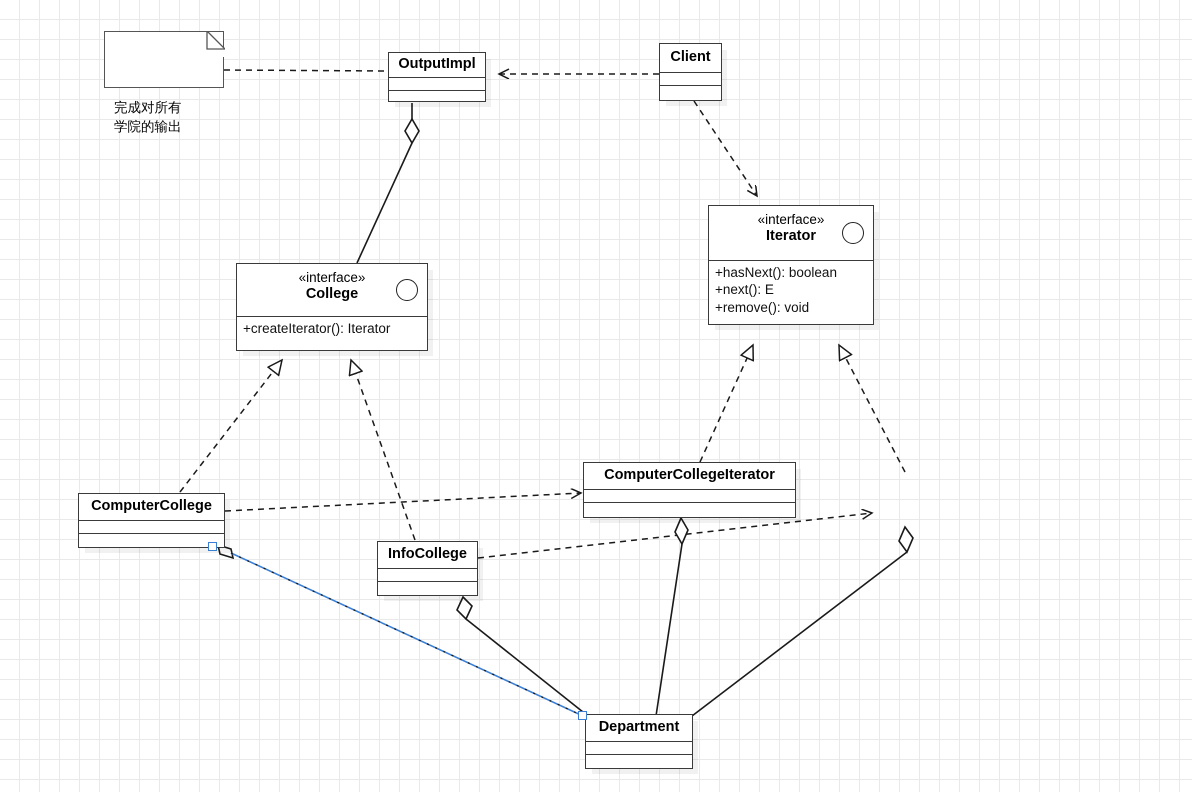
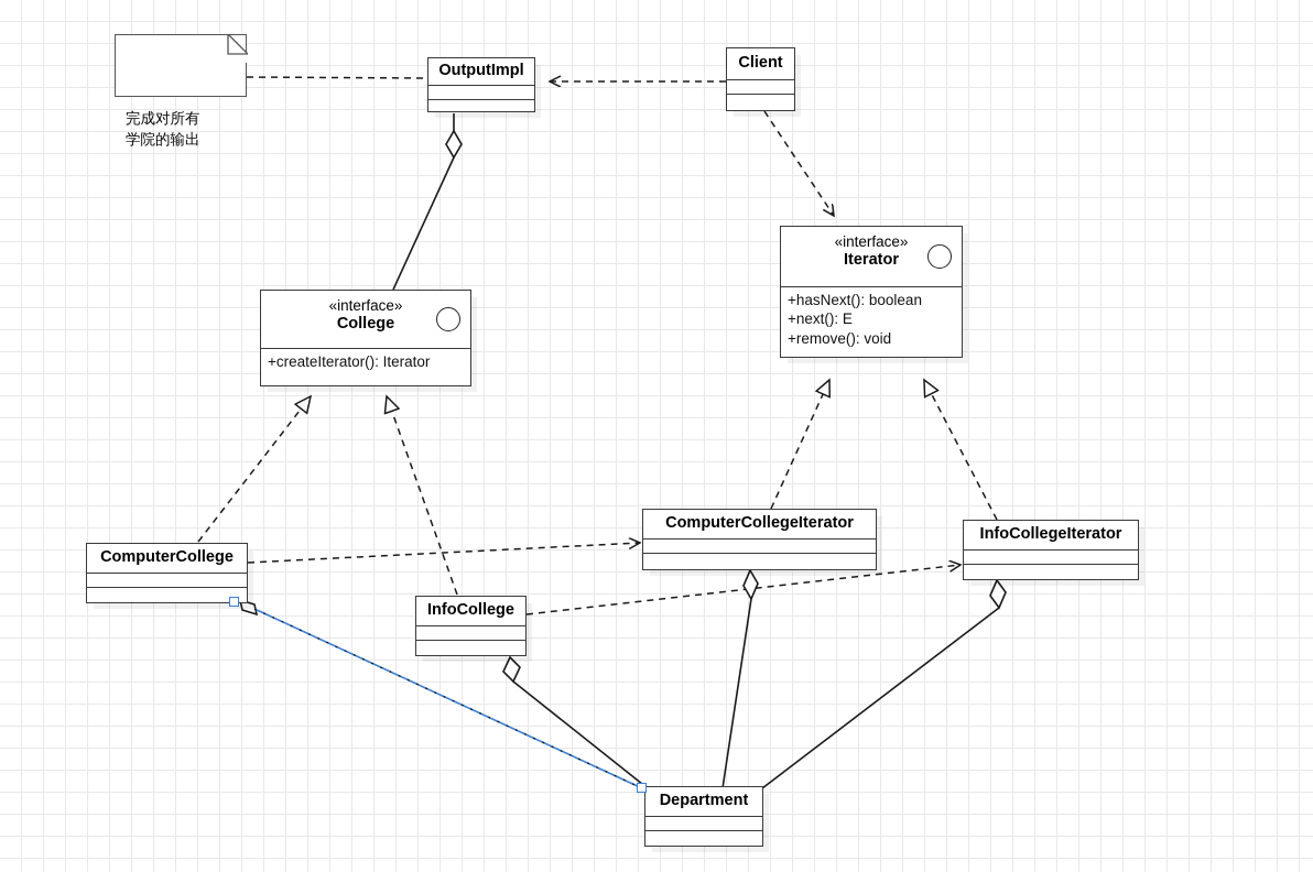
  完成对所有
  学院的输出
  OutputImpl
  Client
  «interface»
  Iterator
  +hasNext(): boolean
  +next(): E
  +remove(): void
  «interface»
  College
  +createIterator(): Iterator
  ComputerCollege
  InfoCollege
  ComputerCollegeIterator
+ InfoCollegeIterator
  Department
